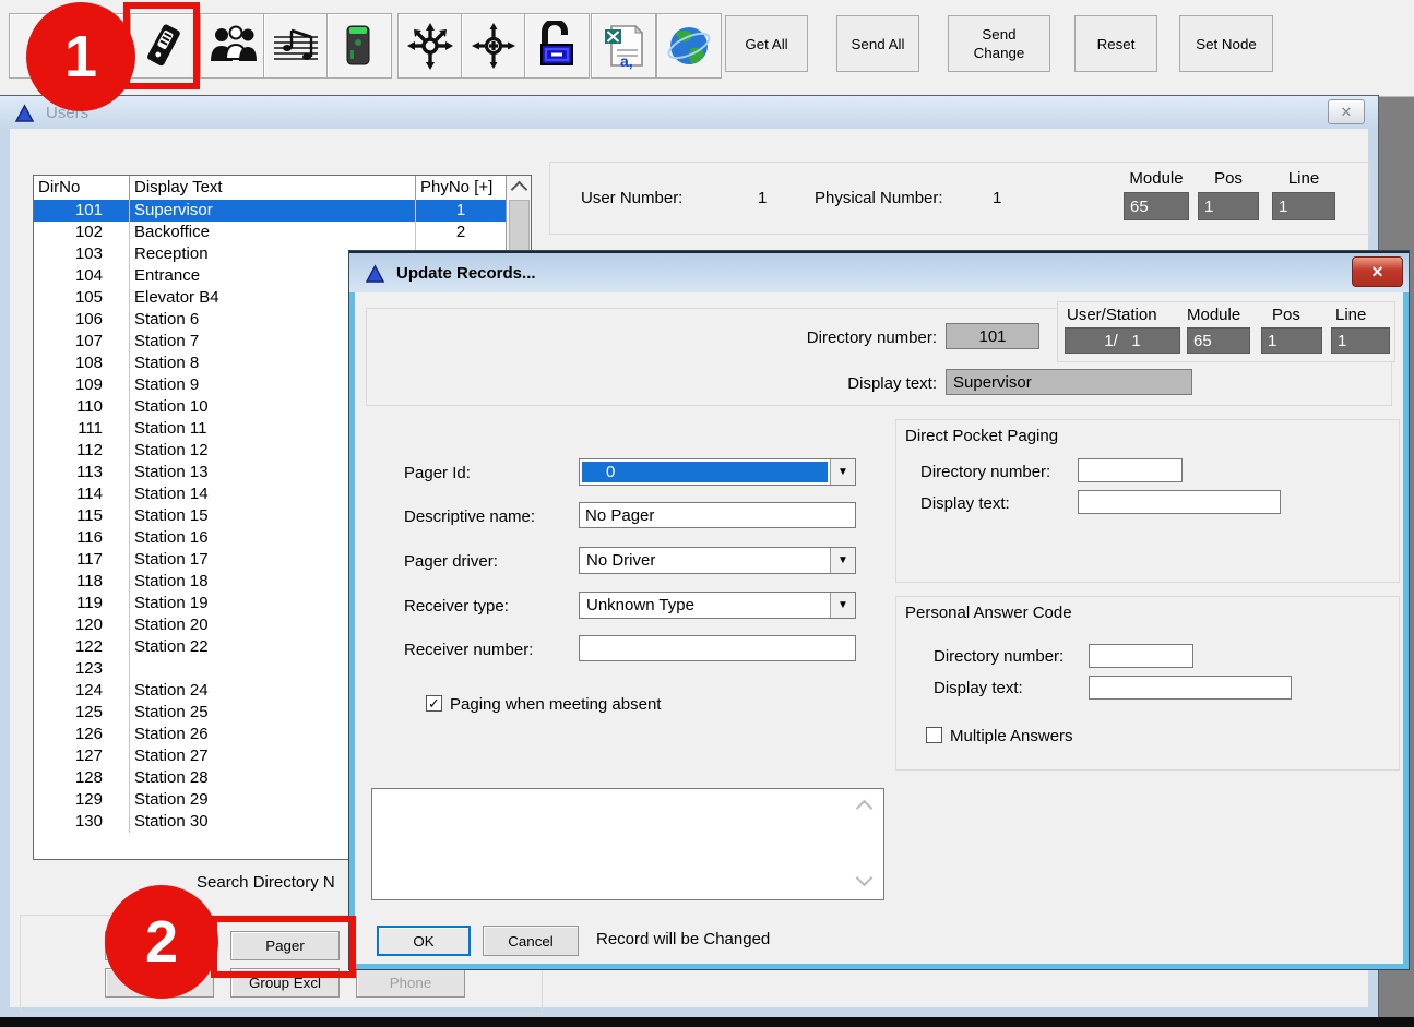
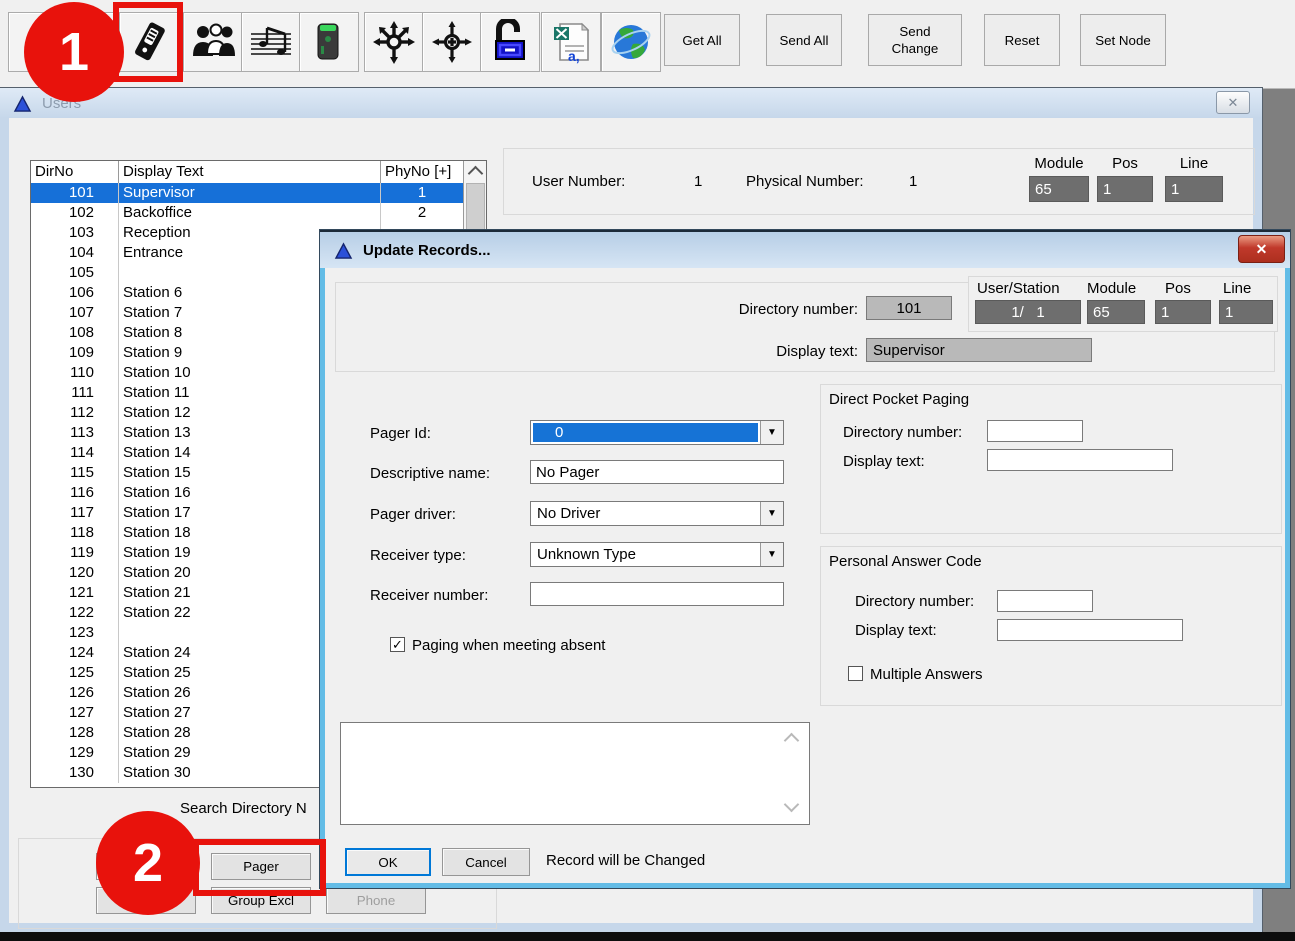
  a,
  Get All
  Send All
  Send Change
  Reset
  Set Node
  Users
  ✕
  DirNo
  Display Text
  PhyNo [+]
  101
  Supervisor
  1
  102
  Backoffice
  2
  103
  Reception
  104
  Entrance
  105
- Elevator B4
  106
  Station 6
  107
  Station 7
  108
  Station 8
  109
  Station 9
  110
  Station 10
  111
  Station 11
  112
  Station 12
  113
  Station 13
  114
  Station 14
  115
  Station 15
  116
  Station 16
  117
  Station 17
  118
  Station 18
  119
  Station 19
  120
  Station 20
+ 121
+ Station 21
  122
  Station 22
  123
  124
  Station 24
  125
  Station 25
  126
  Station 26
  127
  Station 27
  128
  Station 28
  129
  Station 29
  130
  Station 30
  Search Directory N
  User Number:
  1
  Physical Number:
  1
  Module
  Pos
  Line
  65
  1
  1
  Pager
  Group Excl
  Phone
  Update Records...
  ✕
  Directory number:
  101
  Display text:
  Supervisor
  User/Station
  Module
  Pos
  Line
  1/ 1
  65
  1
  1
  Pager Id:
  0
  ▼
  Descriptive name:
  No Pager
  Pager driver:
  No Driver
  ▼
  Receiver type:
  Unknown Type
  ▼
  Receiver number:
  ✓
  Paging when meeting absent
  Direct Pocket Paging
  Directory number:
  Display text:
  Personal Answer Code
  Directory number:
  Display text:
  Multiple Answers
  OK
  Cancel
  Record will be Changed
  1
  2
